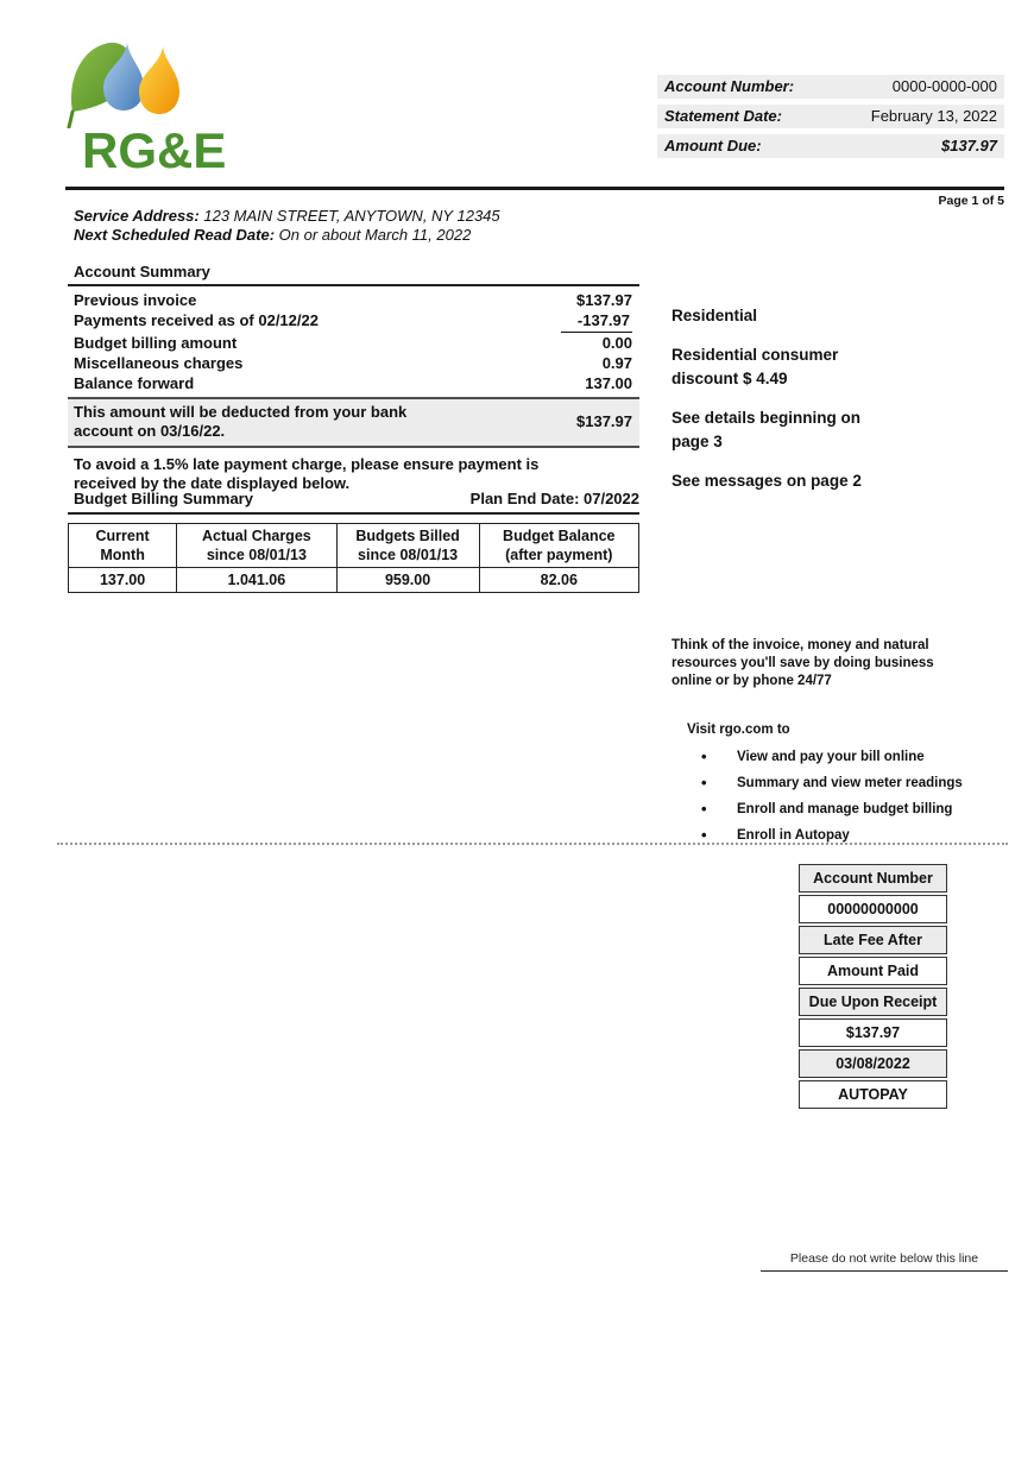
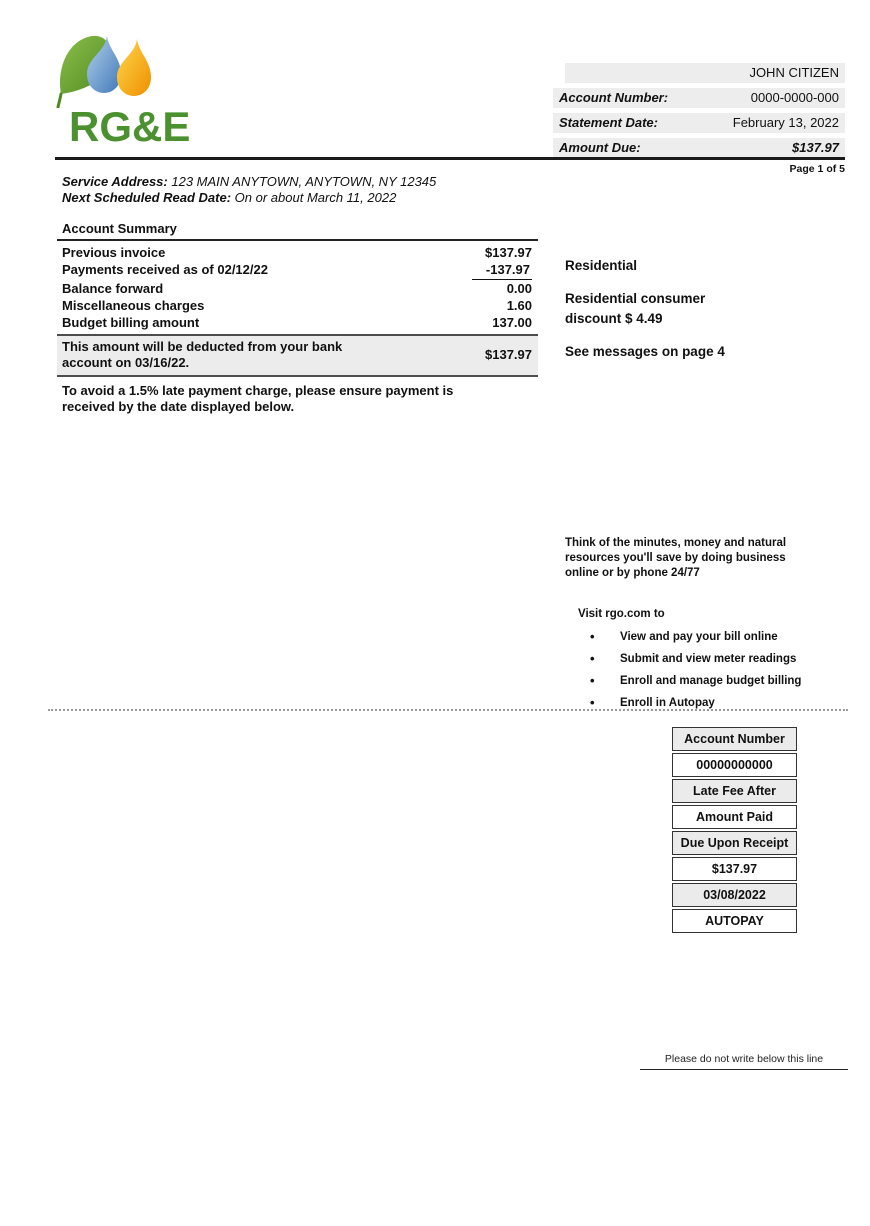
  RG&E
+ JOHN CITIZEN
  Account Number:
  0000-0000-000
  Statement Date:
  February 13, 2022
  Amount Due:
  $137.97
  Page 1 of 5
- Service Address: 123 MAIN STREET, ANYTOWN, NY 12345
+ Service Address: 123 MAIN ANYTOWN, ANYTOWN, NY 12345
  Next Scheduled Read Date: On or about March 11, 2022
  Account Summary
  Previous invoice
  $137.97
  Payments received as of 02/12/22
  -137.97
- Budget billing amount
+ Balance forward
  0.00
  Miscellaneous charges
- 0.97
+ 1.60
- Balance forward
+ Budget billing amount
  137.00
  This amount will be deducted from your bank account on 03/16/22.
  $137.97
  To avoid a 1.5% late payment charge, please ensure payment is received by the date displayed below.
  Residential
  Residential consumer discount $ 4.49
- See details beginning on page 3
- See messages on page 2
+ See messages on page 4
- Budget Billing Summary
- Plan End Date: 07/2022
- Current Month	Actual Charges since 08/01/13	Budgets Billed since 08/01/13	Budget Balance (after payment)
- 137.00	1.041.06	959.00	82.06
- Think of the invoice, money and natural resources you'll save by doing business online or by phone 24/77
+ Think of the minutes, money and natural resources you'll save by doing business online or by phone 24/77
  Visit rgo.com to
  View and pay your bill online
- Summary and view meter readings
+ Submit and view meter readings
  Enroll and manage budget billing
  Enroll in Autopay
  Account Number
  00000000000
  Late Fee After
  Amount Paid
  Due Upon Receipt
  $137.97
  03/08/2022
  AUTOPAY
  Please do not write below this line
